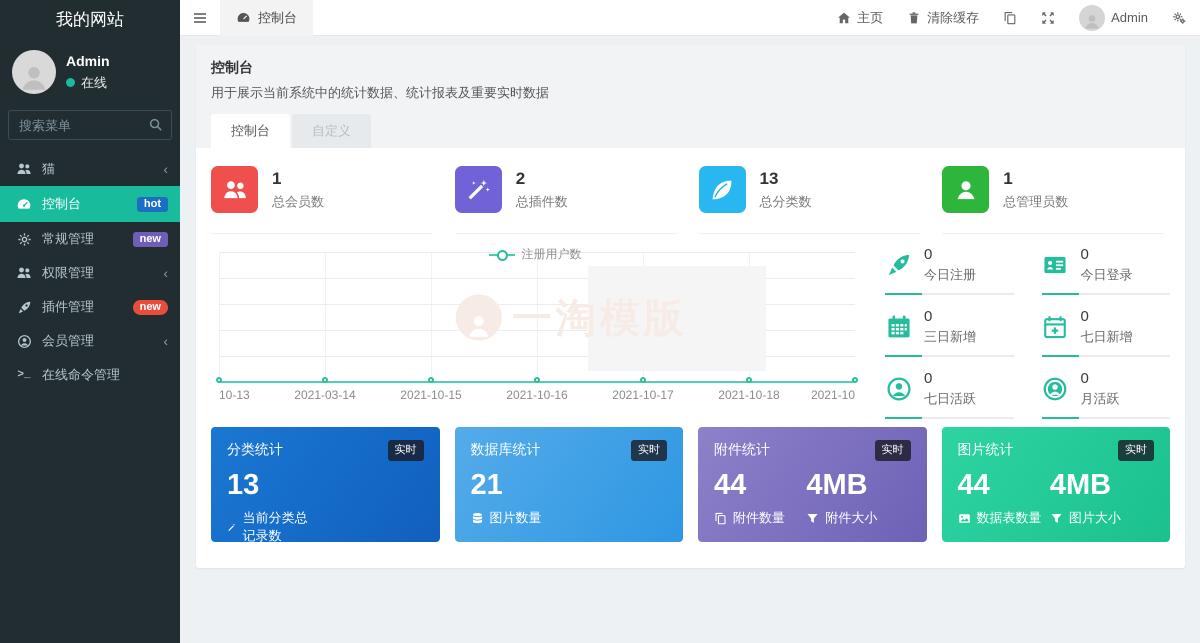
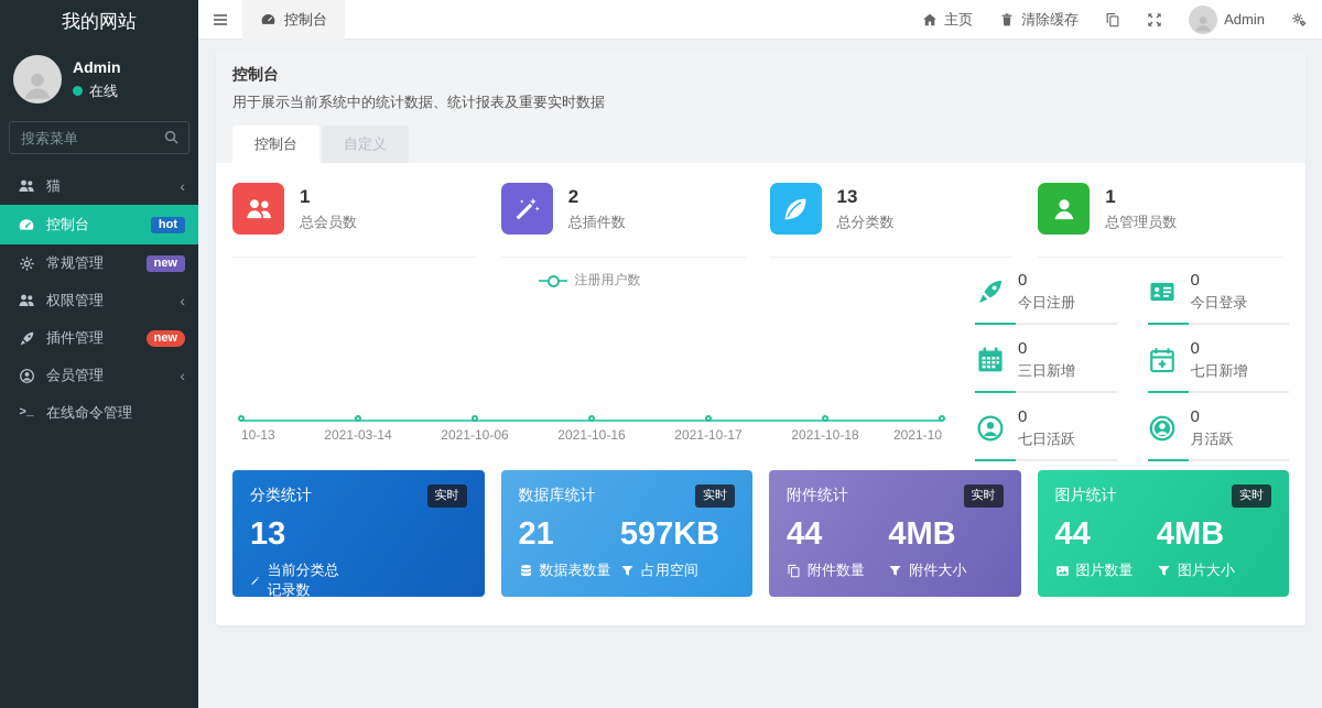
  我的网站
  Admin
  在线
  搜索菜单
  猫
  ‹
  控制台
  hot
  常规管理
  new
  权限管理
  ‹
  插件管理
  new
  会员管理
  ‹
  >_
  在线命令管理
  控制台
  主页
  清除缓存
  Admin
  控制台
  用于展示当前系统中的统计数据、统计报表及重要实时数据
  控制台
  自定义
  1
  总会员数
  2
  总插件数
  13
  总分类数
  1
  总管理员数
  注册用户数
- 一淘模版
  10-13
  2021-03-14
- 2021-10-15
+ 2021-10-06
  2021-10-16
  2021-10-17
  2021-10-18
  2021-10
  0
  今日注册
  0
  今日登录
  0
  三日新增
  0
  七日新增
  0
  七日活跃
  0
  月活跃
  分类统计
  实时
  13
  当前分类总记录数
  数据库统计
  实时
  21
- 图片数量
+ 数据表数量
+ 597KB
+ 占用空间
  附件统计
  实时
  44
  附件数量
  4MB
  附件大小
  图片统计
  实时
  44
- 数据表数量
+ 图片数量
  4MB
  图片大小
